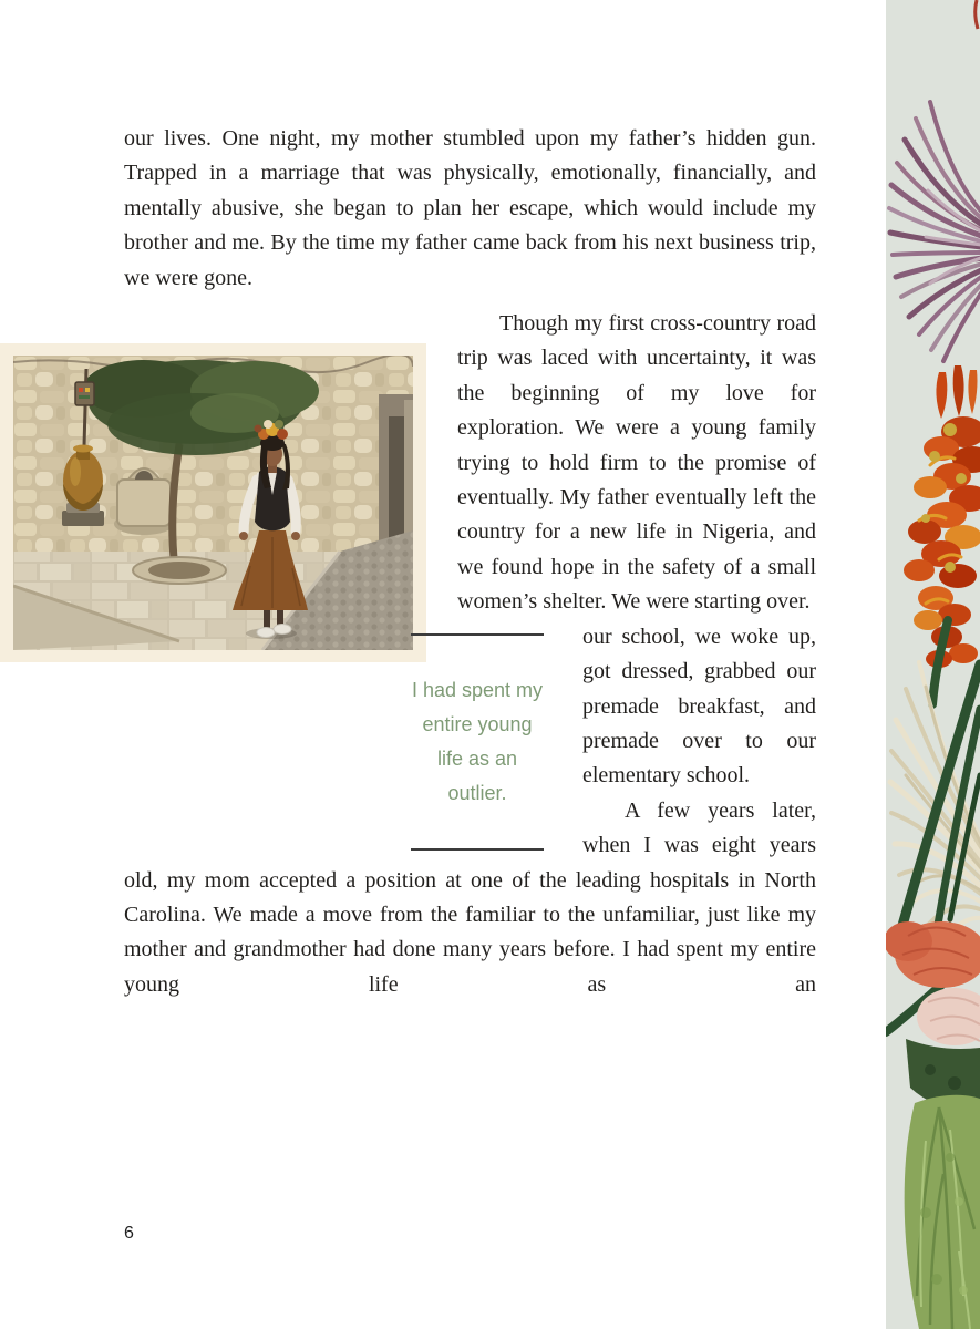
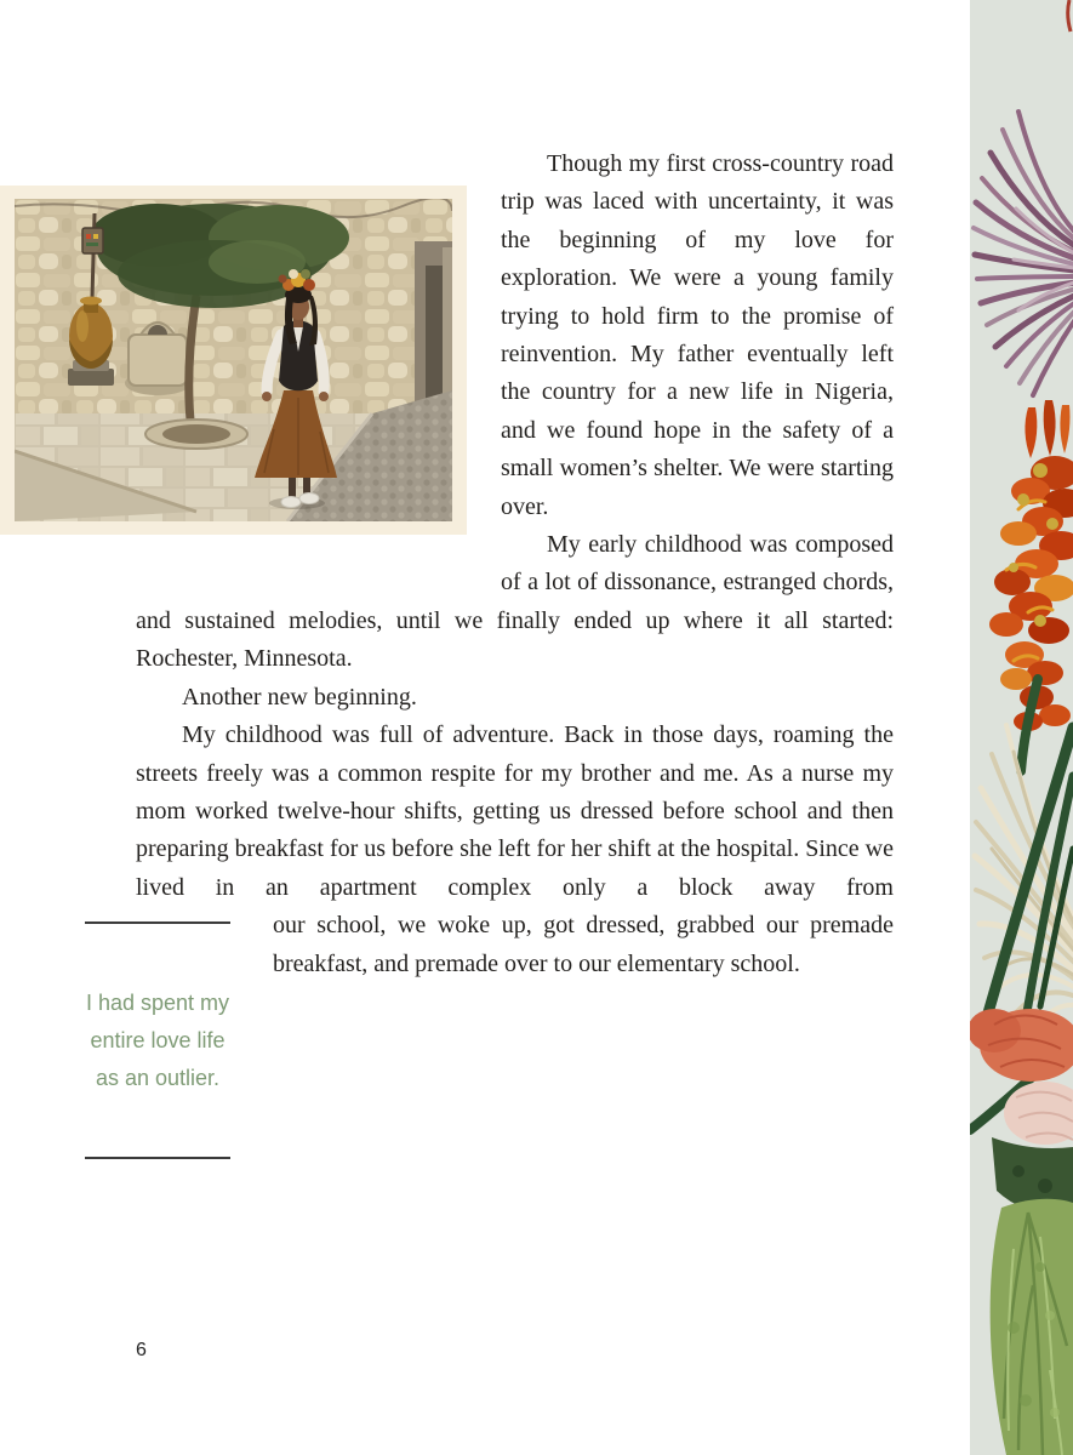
- our lives. One night, my mother stumbled upon my father’s hidden gun. Trapped in a marriage that was physically, emotionally, financially, and mentally abusive, she began to plan her escape, which would include my brother and me. By the time my father came back from his next business trip, we were gone.
- Though my first cross-country road trip was laced with uncertainty, it was the beginning of my love for exploration. We were a young family trying to hold firm to the promise of eventually. My father eventually left the country for a new life in Nigeria, and we found hope in the safety of a small women’s shelter. We were starting over.
+ Though my first cross-country road trip was laced with uncertainty, it was the beginning of my love for exploration. We were a young family trying to hold firm to the promise of reinvention. My father eventually left the country for a new life in Nigeria, and we found hope in the safety of a small women’s shelter. We were starting over.
+ My early childhood was composed of a lot of dissonance, estranged chords, and sustained melodies, until we finally ended up where it all started: Rochester, Minnesota.
+ Another new beginning.
+ My childhood was full of adventure. Back in those days, roaming the streets freely was a common respite for my brother and me. As a nurse my mom worked twelve-hour shifts, getting us dressed before school and then preparing breakfast for us before she left for her shift at the hospital. Since we lived in an apartment complex only a block away from
- I had spent my entire young life as an outlier.
+ I had spent my entire love life as an outlier.
  our school, we woke up, got dressed, grabbed our premade breakfast, and premade over to our elementary school.
- A few years later, when I was eight years old, my mom accepted a position at one of the leading hospitals in North Carolina. We made a move from the familiar to the unfamiliar, just like my mother and grandmother had done many years before. I had spent my entire young life as an
  6
